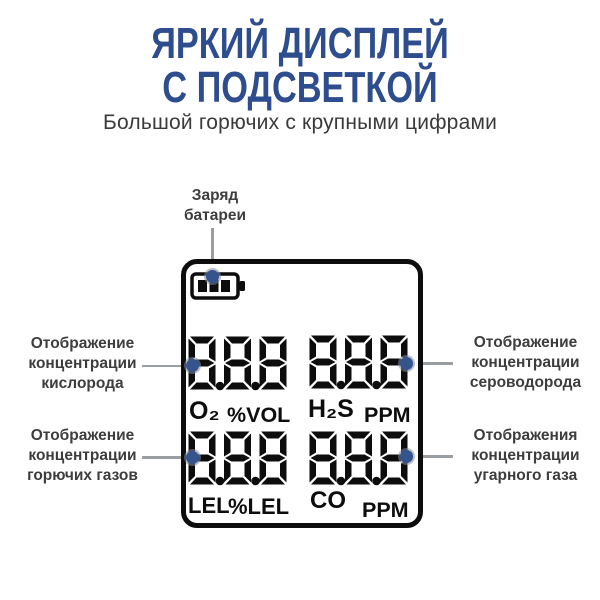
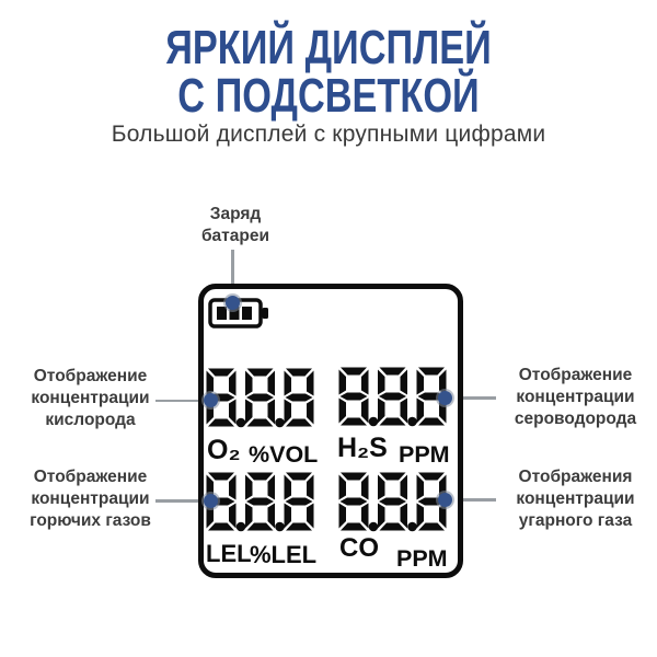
  ЯРКИЙ ДИСПЛЕЙ
  С ПОДСВЕТКОЙ
- Большой горючих с крупными цифрами
+ Большой дисплей с крупными цифрами
  Заряд
  батареи
  Отображение
  концентрации
  кислорода
  Отображение
  концентрации
  горючих газов
  Отображение
  концентрации
  сероводорода
  Отображения
  концентрации
  угарного газа
  O₂
  %VOL
  H₂S
  PPM
  LEL
  %LEL
  CO
  PPM
